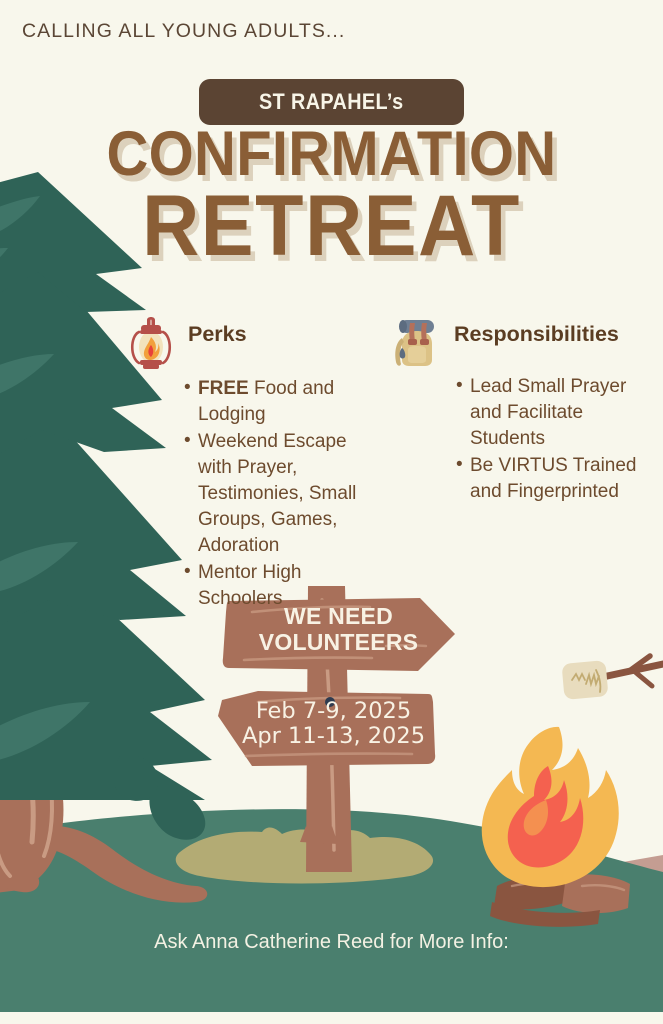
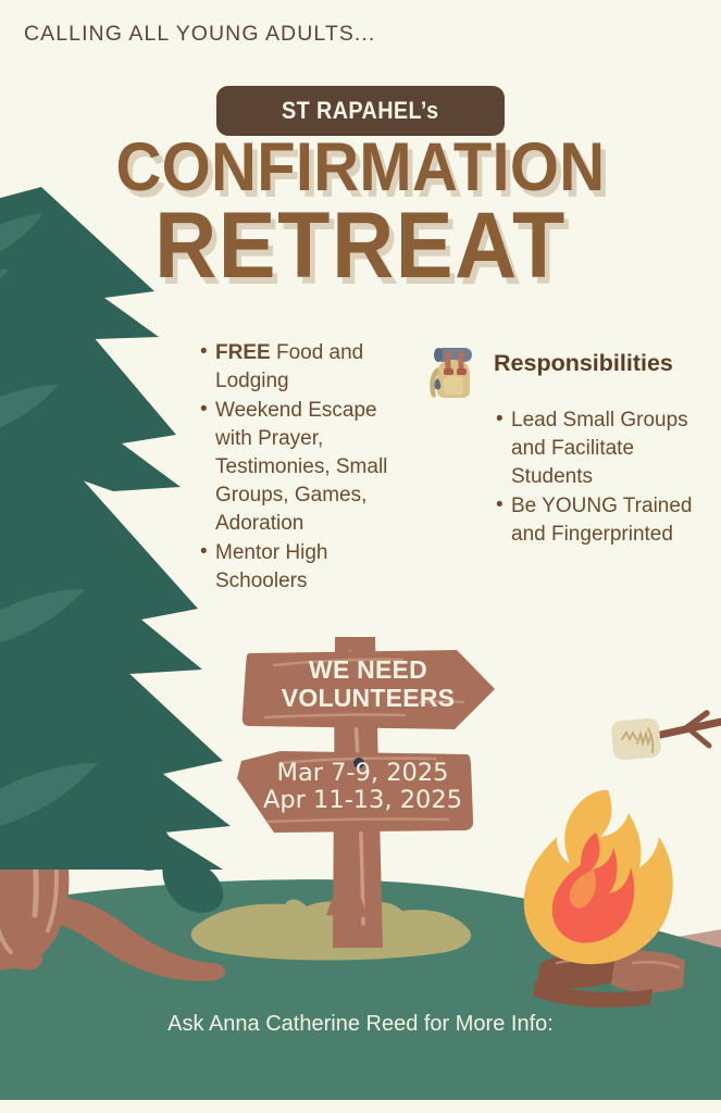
  CALLING ALL YOUNG ADULTS...
  ST RAPAHEL’s
  CONFIRMATION
  RETREAT
- Perks
  FREE Food and Lodging
  Weekend Escape with Prayer, Testimonies, Small Groups, Games, Adoration
  Mentor High Schoolers
  Responsibilities
- Lead Small Prayer and Facilitate Students
+ Lead Small Groups and Facilitate Students
- Be VIRTUS Trained and Fingerprinted
+ Be YOUNG Trained and Fingerprinted
  WE NEED VOLUNTEERS
- Feb 7-9, 2025
+ Mar 7-9, 2025
  Apr 11-13, 2025
  Ask Anna Catherine Reed for More Info:
